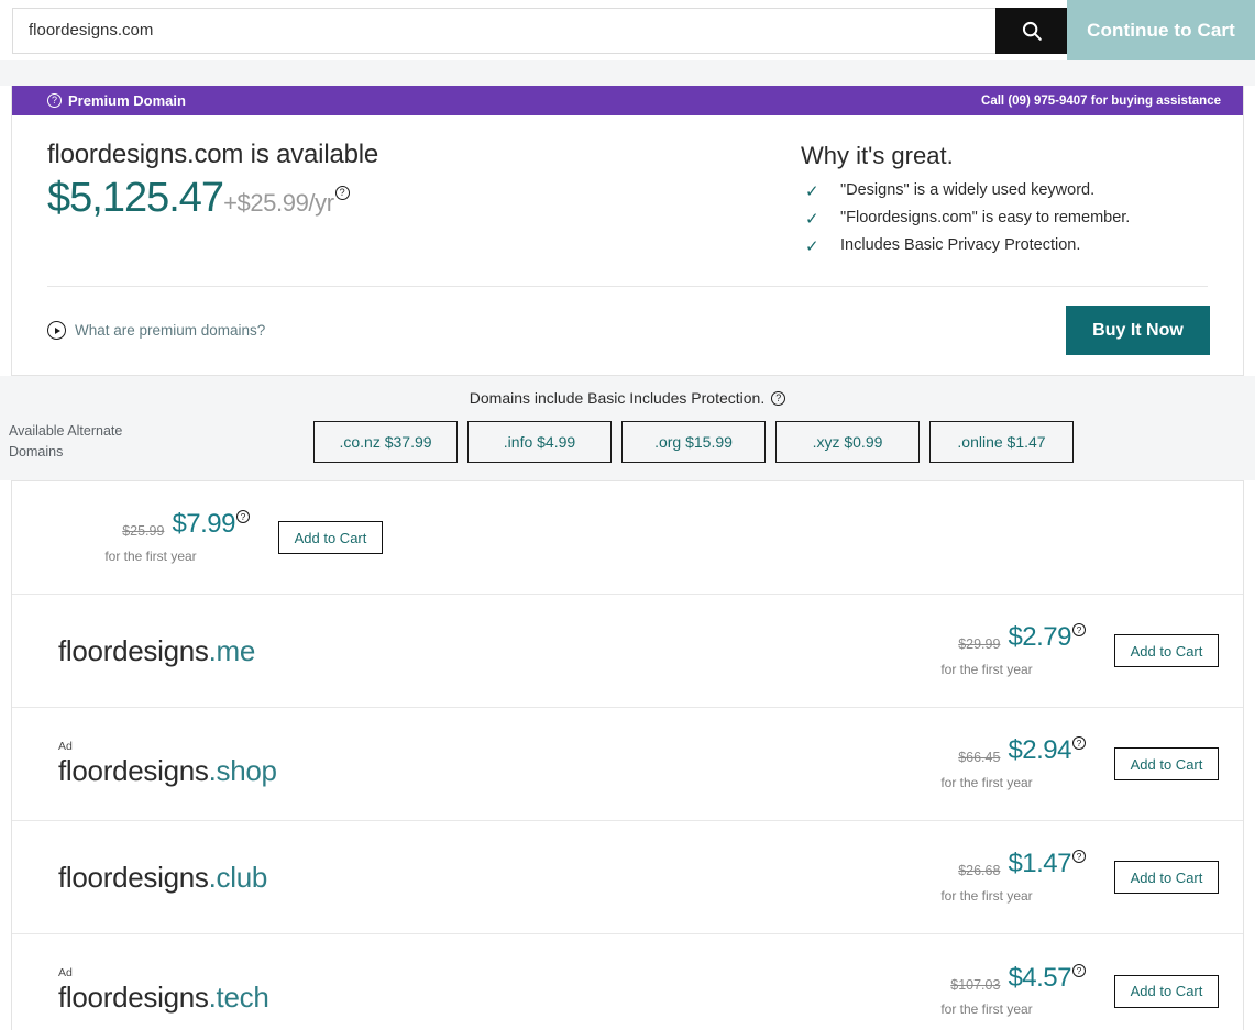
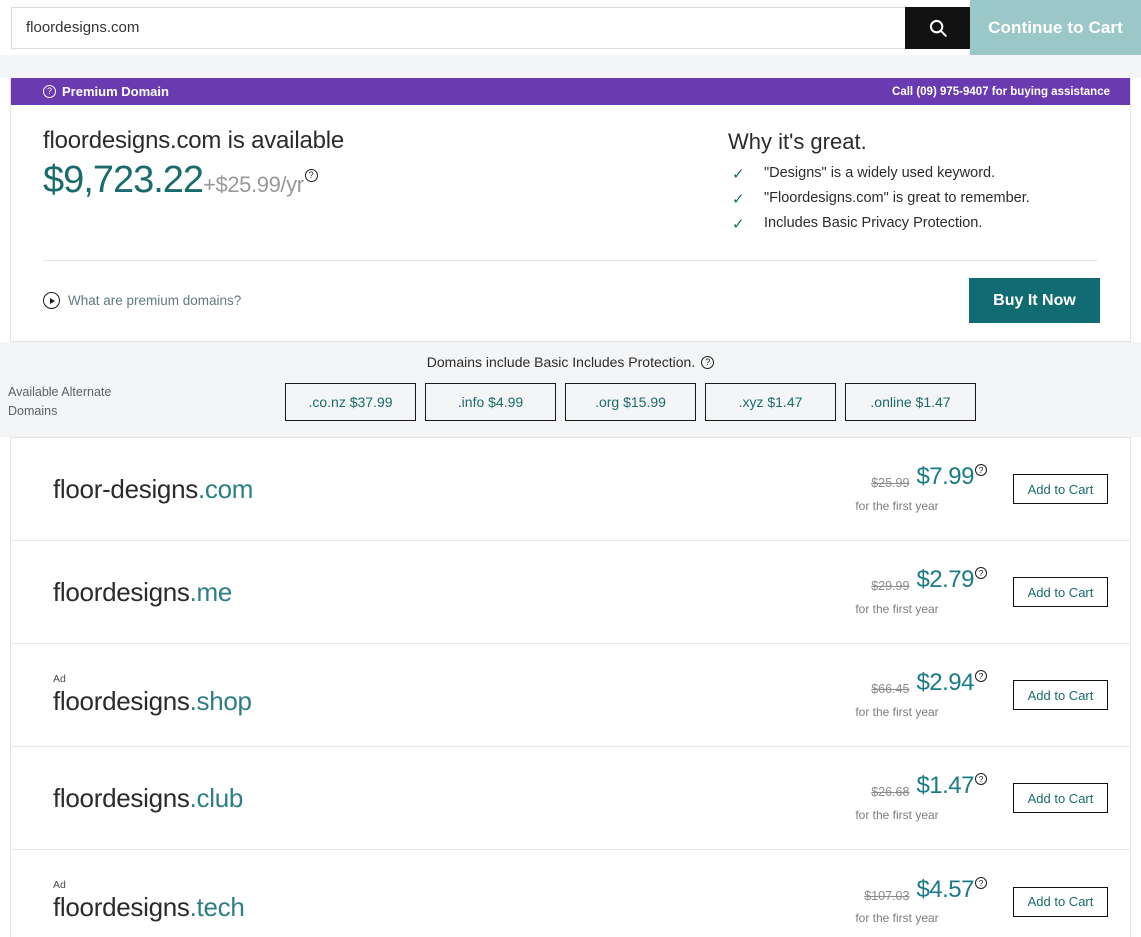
  floordesigns.com
  Continue to Cart
  ?
  Premium Domain
  Call (09) 975-9407 for buying assistance
  floordesigns.com is available
- $5,125.47
+ $9,723.22
  +$25.99/yr
  ?
  Why it's great.
  ✓
  "Designs" is a widely used keyword.
  ✓
- "Floordesigns.com" is easy to remember.
+ "Floordesigns.com" is great to remember.
  ✓
  Includes Basic Privacy Protection.
  What are premium domains?
  Buy It Now
  Domains include Basic Includes Protection.
  ?
  Available Alternate
  Domains
  .co.nz $37.99
  .info $4.99
  .org $15.99
- .xyz $0.99
+ .xyz $1.47
  .online $1.47
+ floor-designs.com
  $25.99
  $7.99
  ?
  for the first year
  Add to Cart
  floordesigns.me
  $29.99
  $2.79
  ?
  for the first year
  Add to Cart
  Ad
  floordesigns.shop
  $66.45
  $2.94
  ?
  for the first year
  Add to Cart
  floordesigns.club
  $26.68
  $1.47
  ?
  for the first year
  Add to Cart
  Ad
  floordesigns.tech
  $107.03
  $4.57
  ?
  for the first year
  Add to Cart
